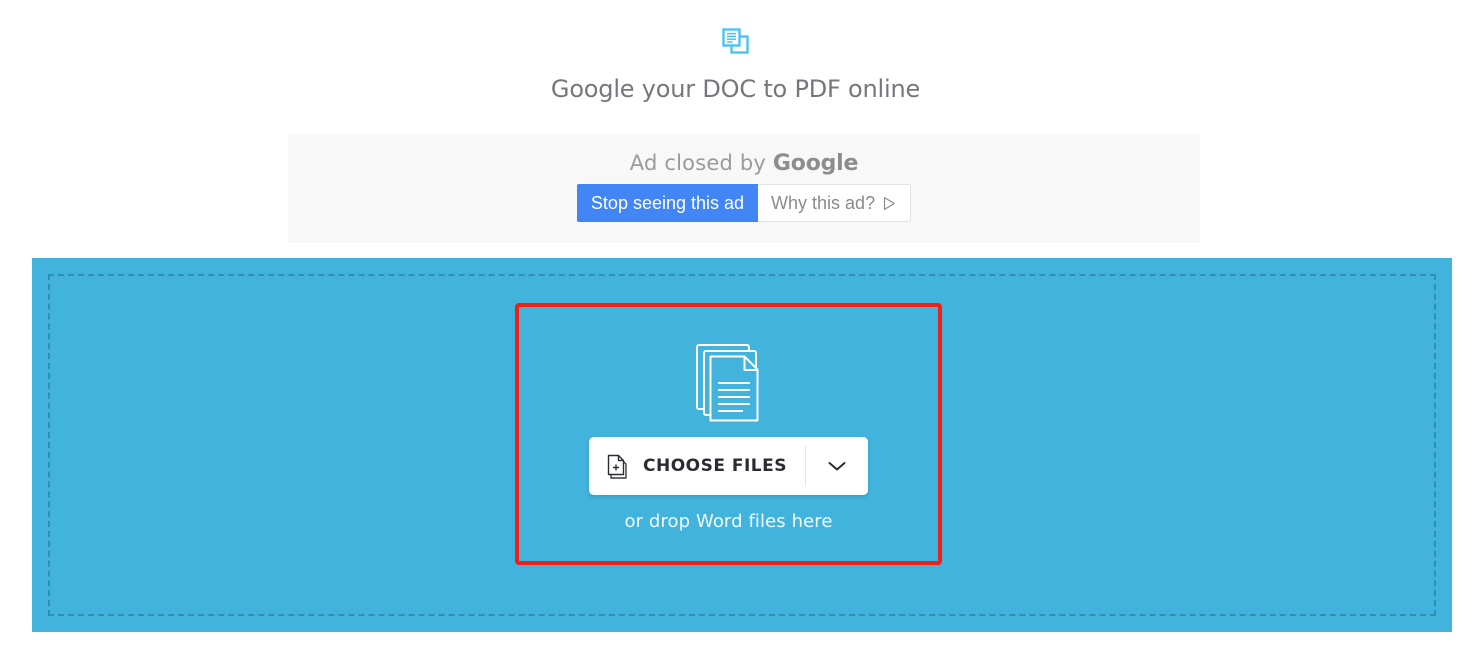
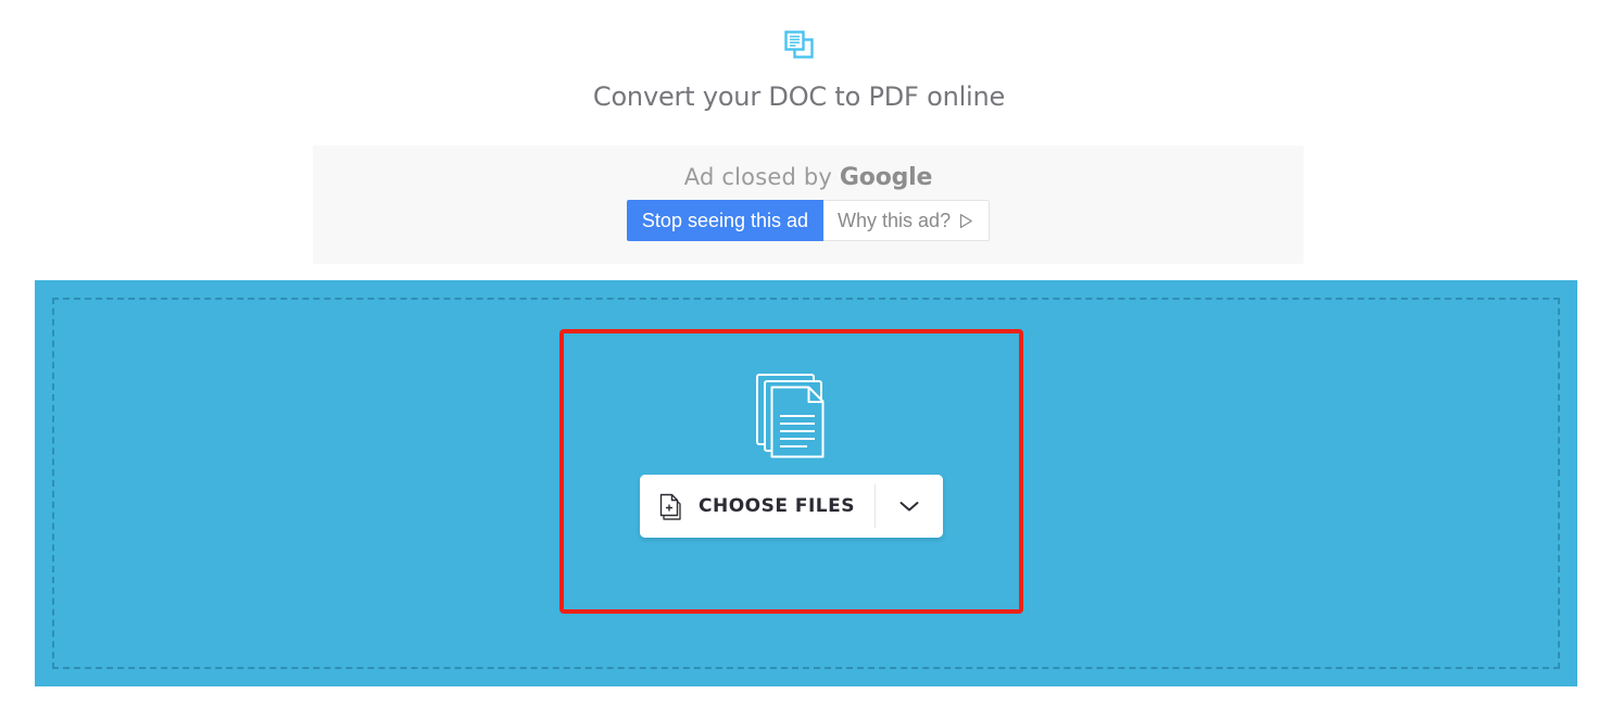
- Google your DOC to PDF online
+ Convert your DOC to PDF online
  Ad closed by Google
  Stop seeing this ad
  Why this ad?
  CHOOSE FILES
- or drop Word files here
